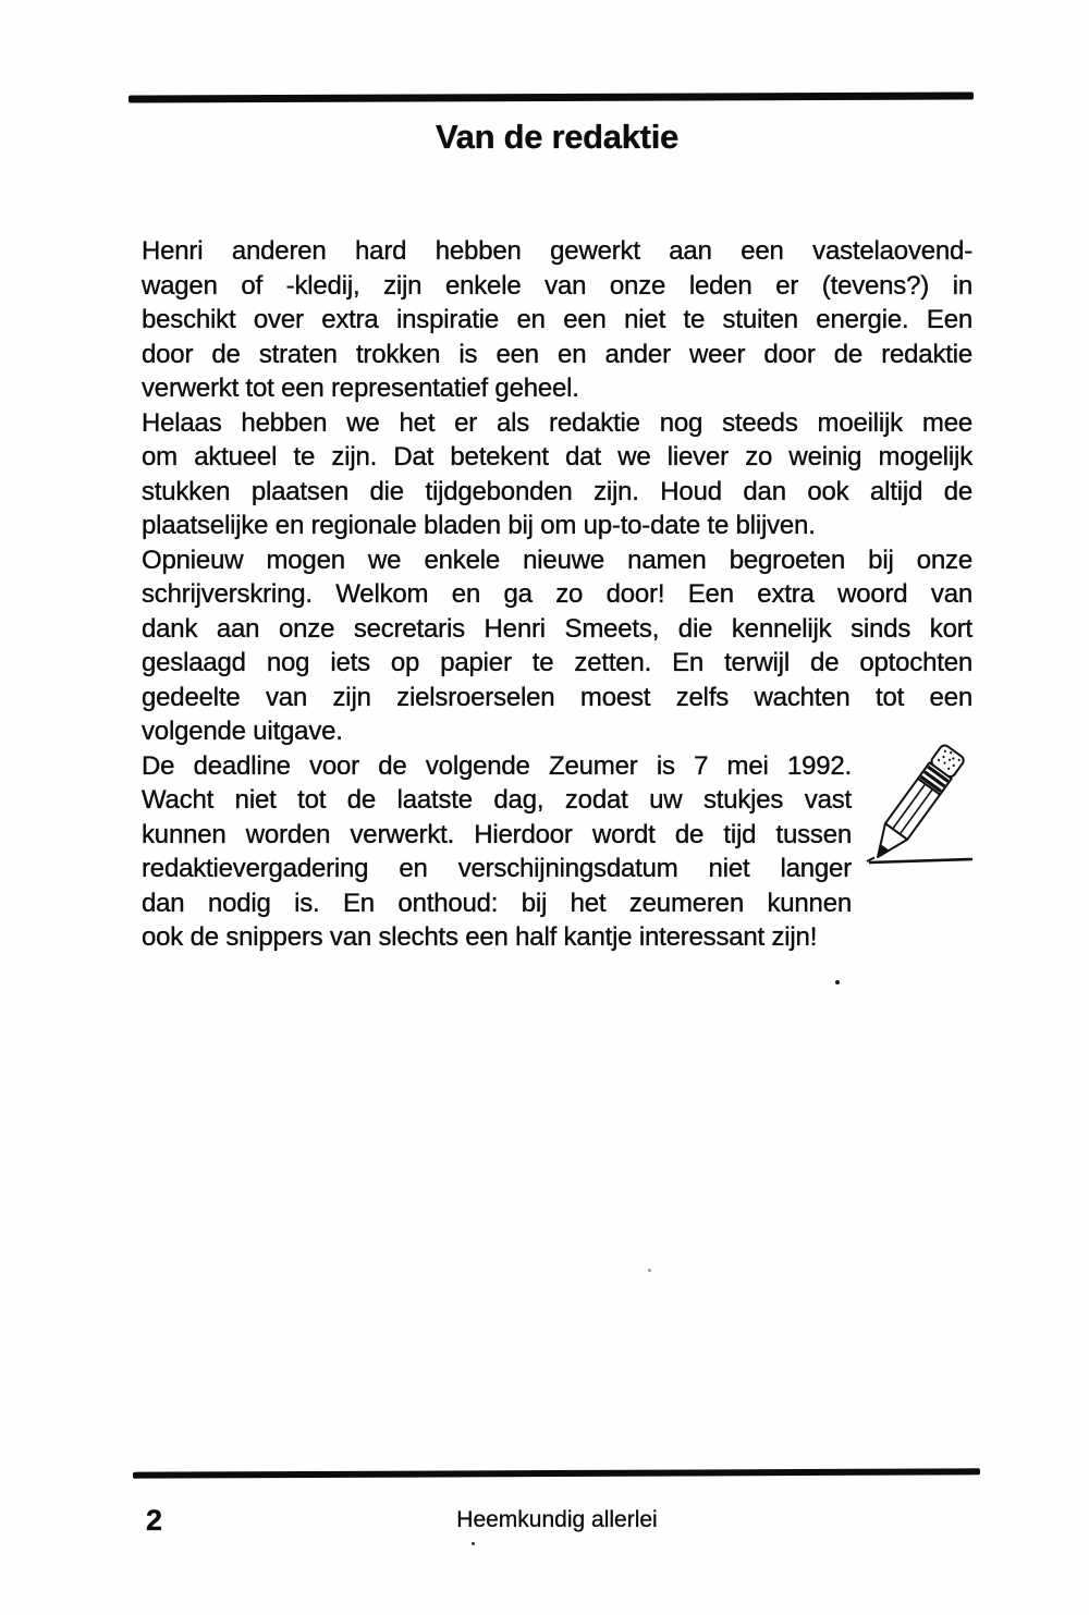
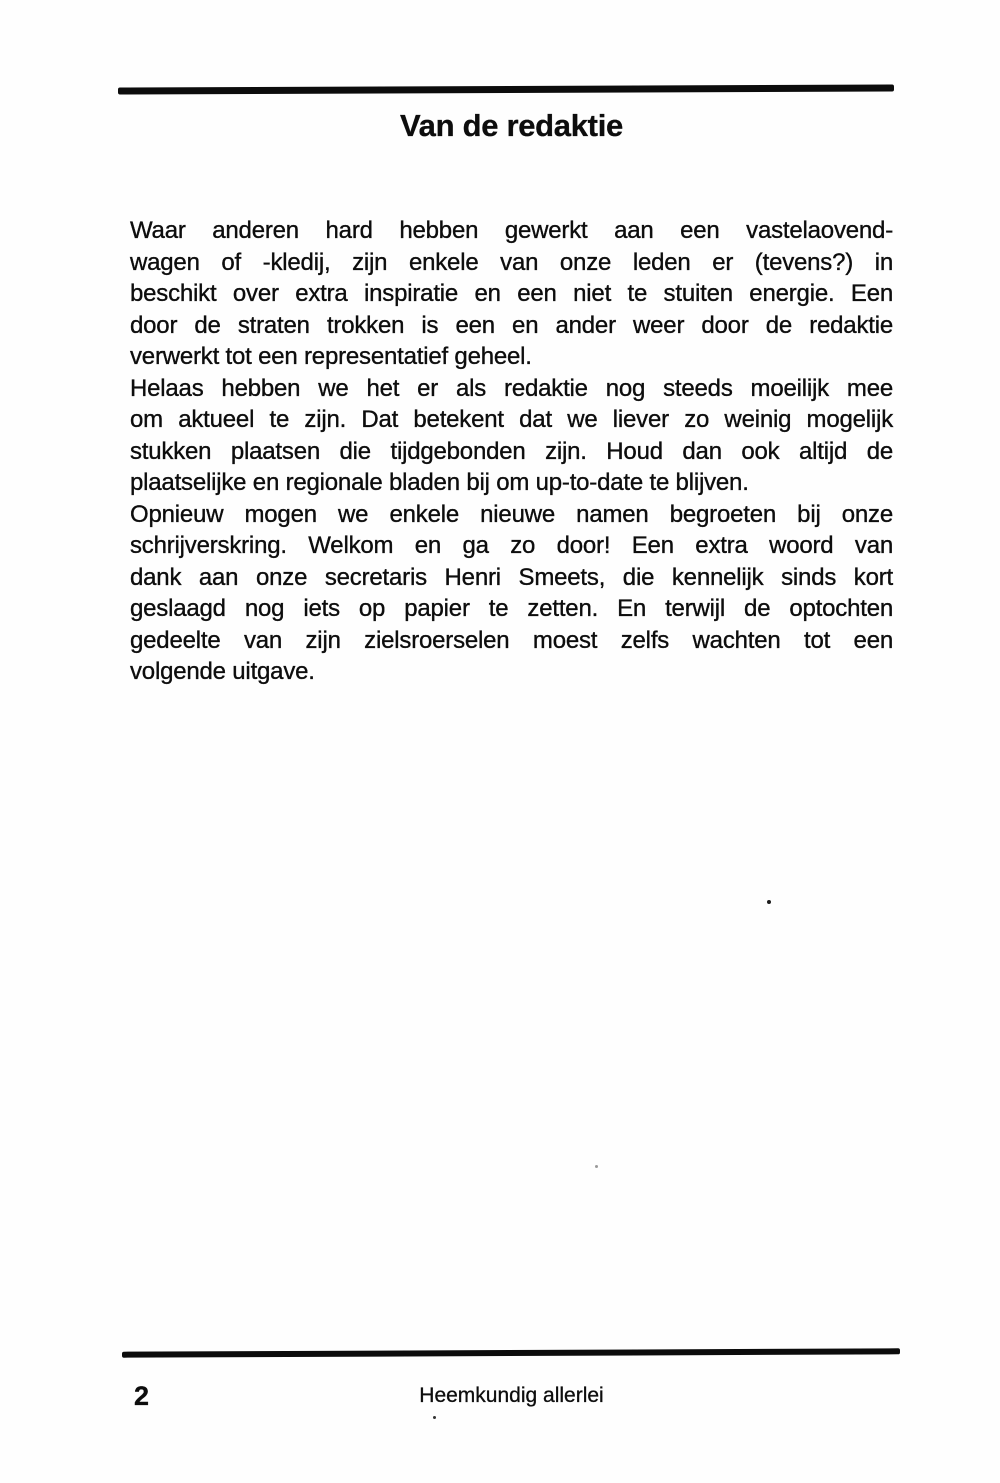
  Van de redaktie
- Henri anderen hard hebben gewerkt aan een vastelaovend-
+ Waar anderen hard hebben gewerkt aan een vastelaovend-
  wagen of -kledij, zijn enkele van onze leden er (tevens?) in
  beschikt over extra inspiratie en een niet te stuiten energie. Een
  door de straten trokken is een en ander weer door de redaktie
  verwerkt tot een representatief geheel.
  Helaas hebben we het er als redaktie nog steeds moeilijk mee
  om aktueel te zijn. Dat betekent dat we liever zo weinig mogelijk
  stukken plaatsen die tijdgebonden zijn. Houd dan ook altijd de
  plaatselijke en regionale bladen bij om up-to-date te blijven.
  Opnieuw mogen we enkele nieuwe namen begroeten bij onze
  schrijverskring. Welkom en ga zo door! Een extra woord van
  dank aan onze secretaris Henri Smeets, die kennelijk sinds kort
  geslaagd nog iets op papier te zetten. En terwijl de optochten
  gedeelte van zijn zielsroerselen moest zelfs wachten tot een
  volgende uitgave.
- De deadline voor de volgende Zeumer is 7 mei 1992.
- Wacht niet tot de laatste dag, zodat uw stukjes vast
- kunnen worden verwerkt. Hierdoor wordt de tijd tussen
- redaktievergadering en verschijningsdatum niet langer
- dan nodig is. En onthoud: bij het zeumeren kunnen
- ook de snippers van slechts een half kantje interessant zijn!
  2
  Heemkundig allerlei
